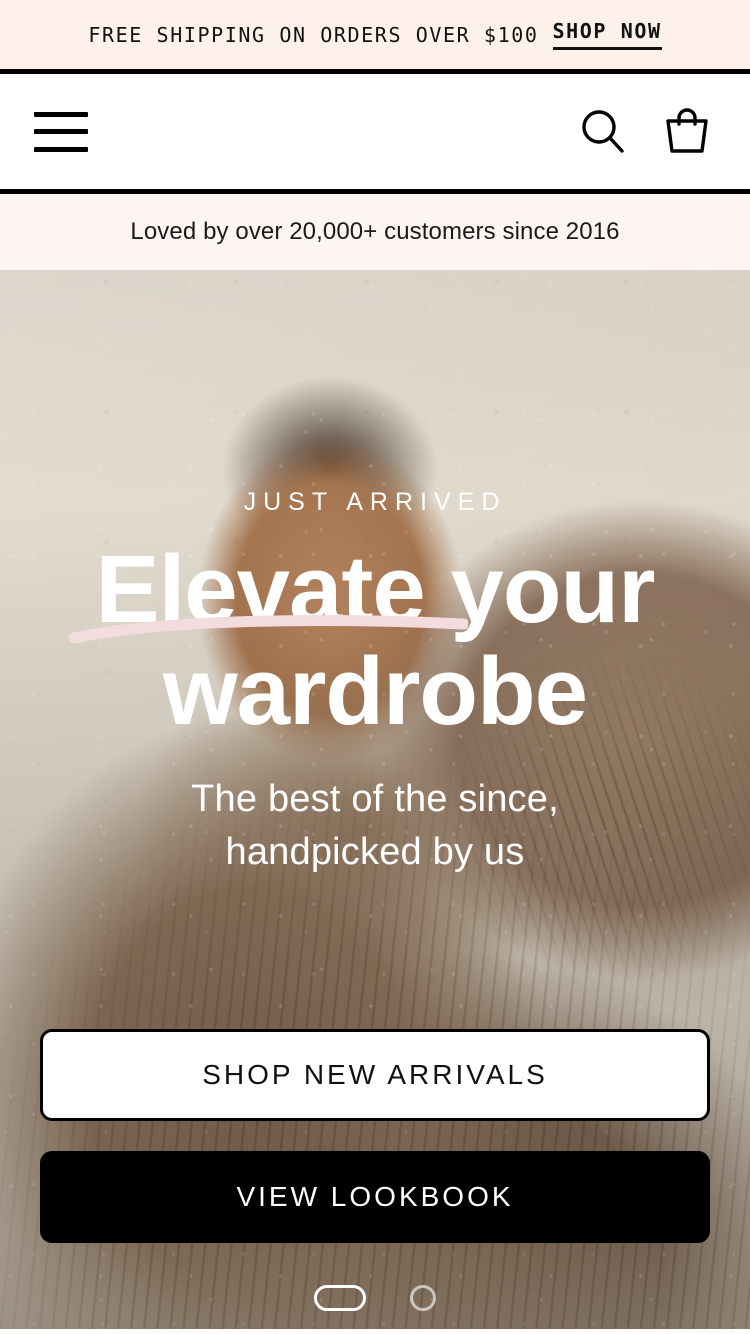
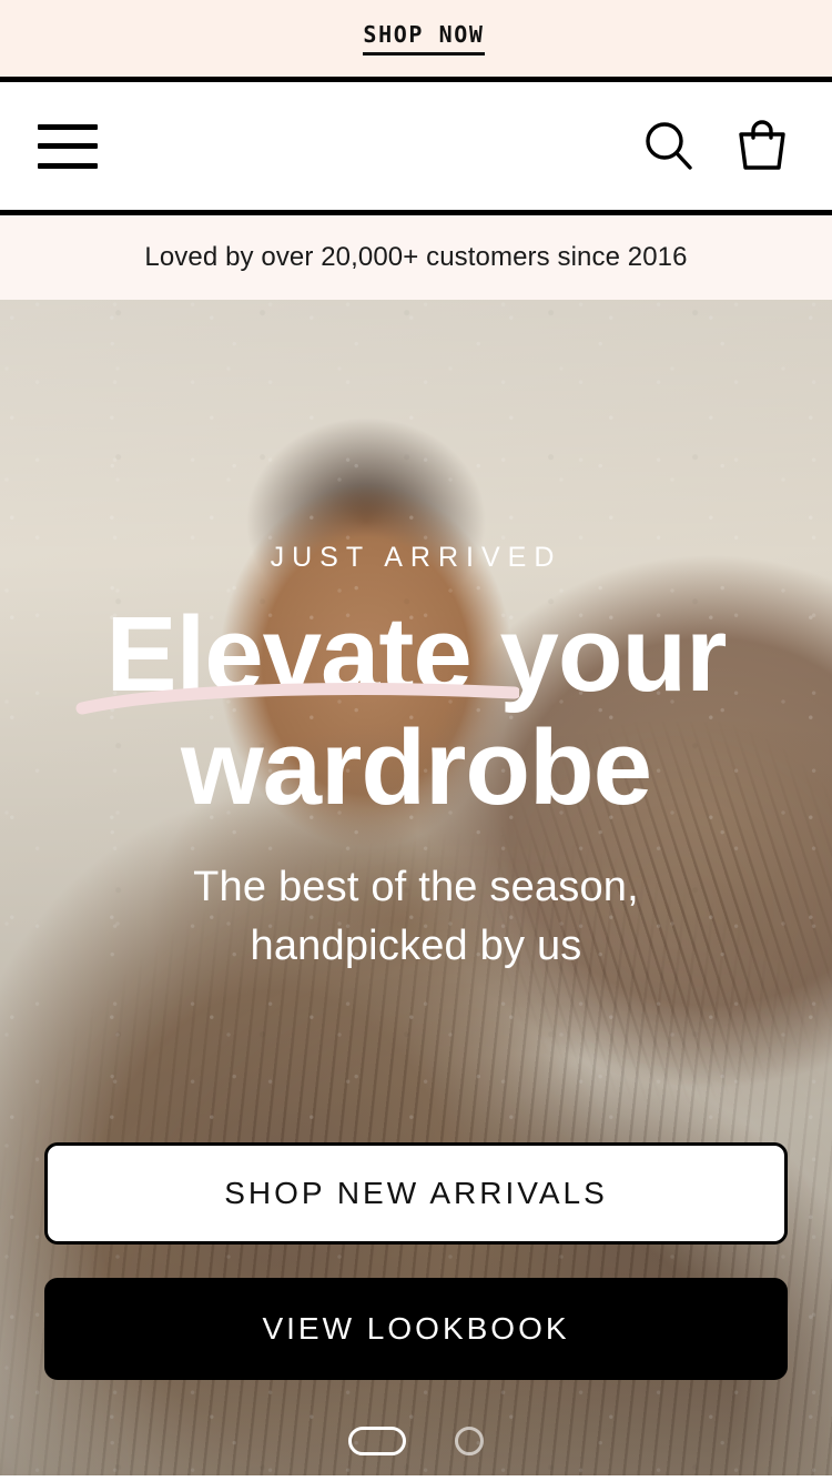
- FREE SHIPPING ON ORDERS OVER $100
  SHOP NOW
  Loved by over 20,000+ customers since 2016
  JUST ARRIVED
  Elevate your
  wardrobe
- The best of the since,
+ The best of the season,
  handpicked by us
  SHOP NEW ARRIVALS
  VIEW LOOKBOOK
